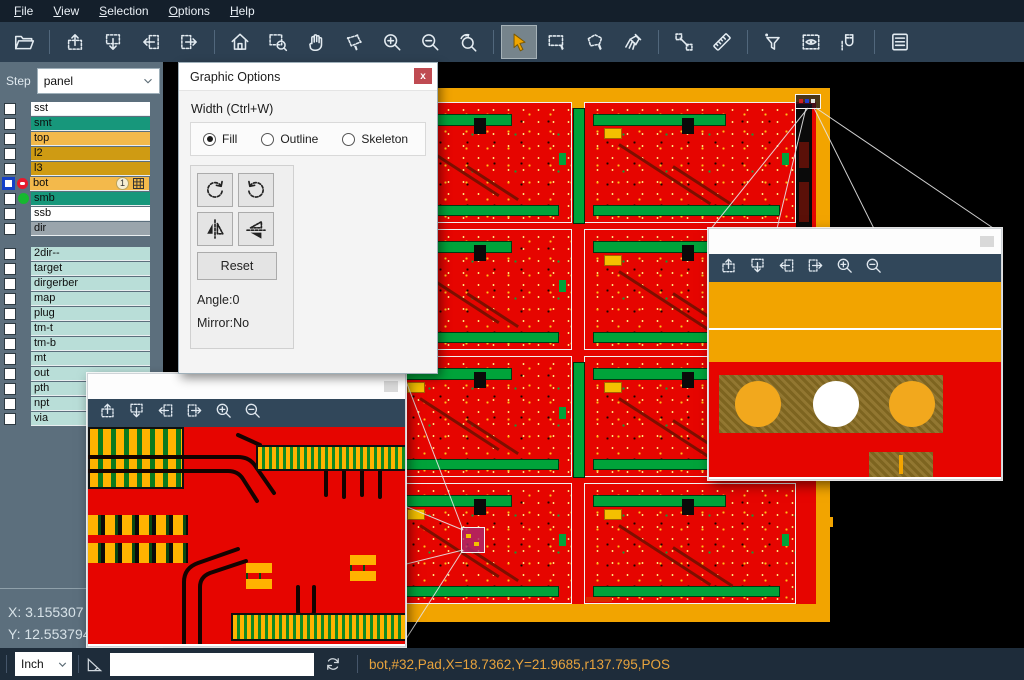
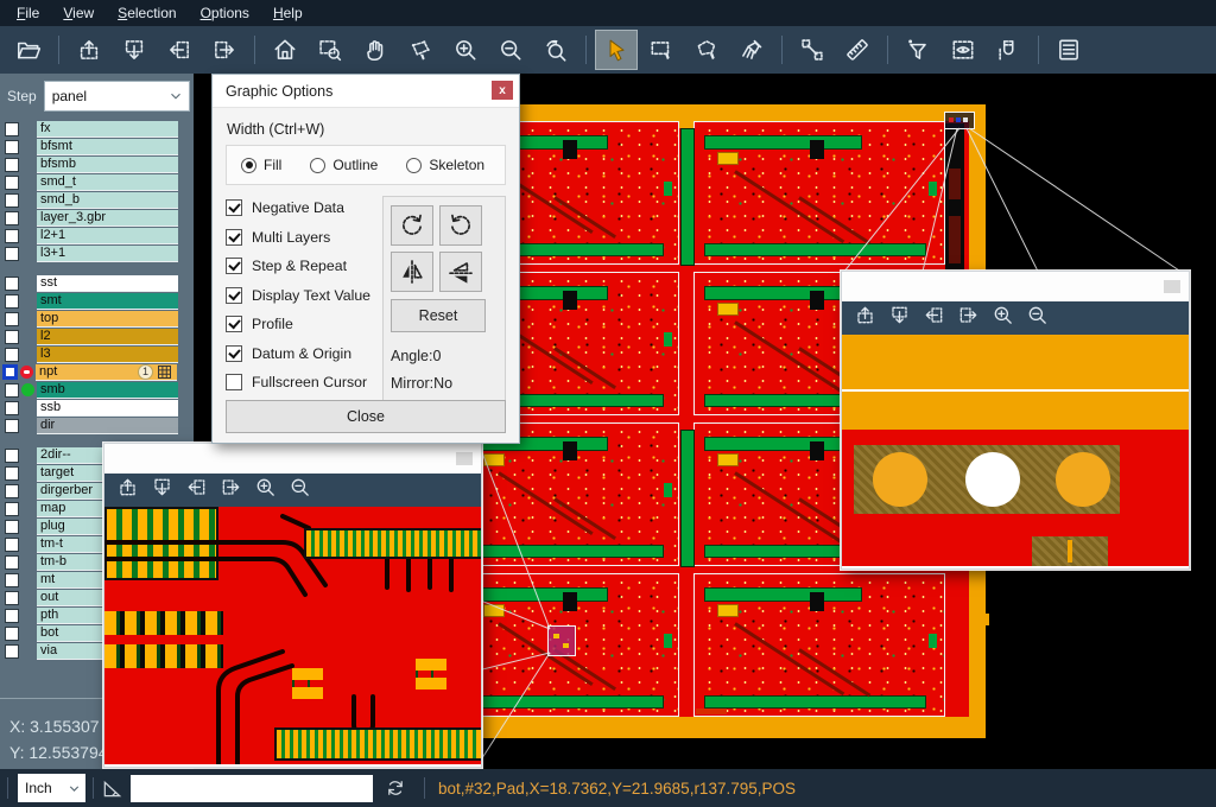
  File
  View
  Selection
  Options
  Help
  Step
  panel
+ fx
+ bfsmt
+ bfsmb
+ smd_t
+ smd_b
+ layer_3.gbr
+ l2+1
+ l3+1
  sst
  smt
  top
  l2
  l3
- bot
+ npt
  1
  smb
  ssb
  dir
  2dir--
  target
  dirgerber
  map
  plug
  tm-t
  tm-b
  mt
  out
  pth
- npt
+ bot
  via
  X: 3.155307
  Y: 12.55379
  Graphic Options
  x
  Width (Ctrl+W)
  Fill
  Outline
  Skeleton
+ Negative Data
+ Multi Layers
+ Step & Repeat
+ Display Text Value
+ Profile
+ Datum & Origin
+ Fullscreen Cursor
  Reset
  Angle:0
  Mirror:No
+ Close
  Inch
  bot,#32,Pad,X=18.7362,Y=21.9685,r137.795,POS
